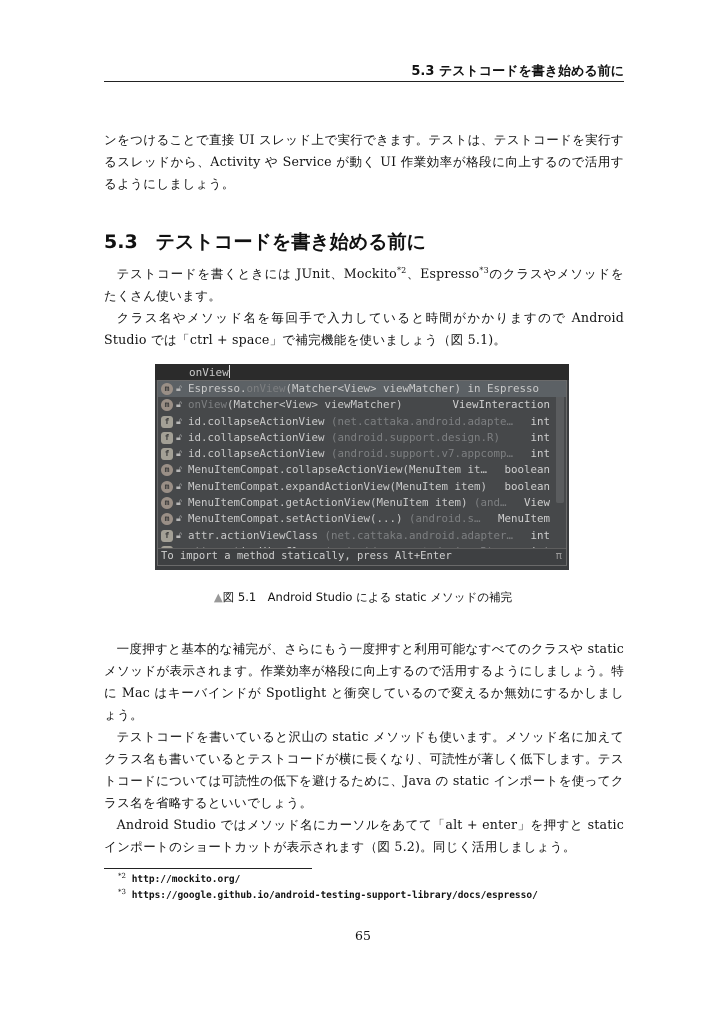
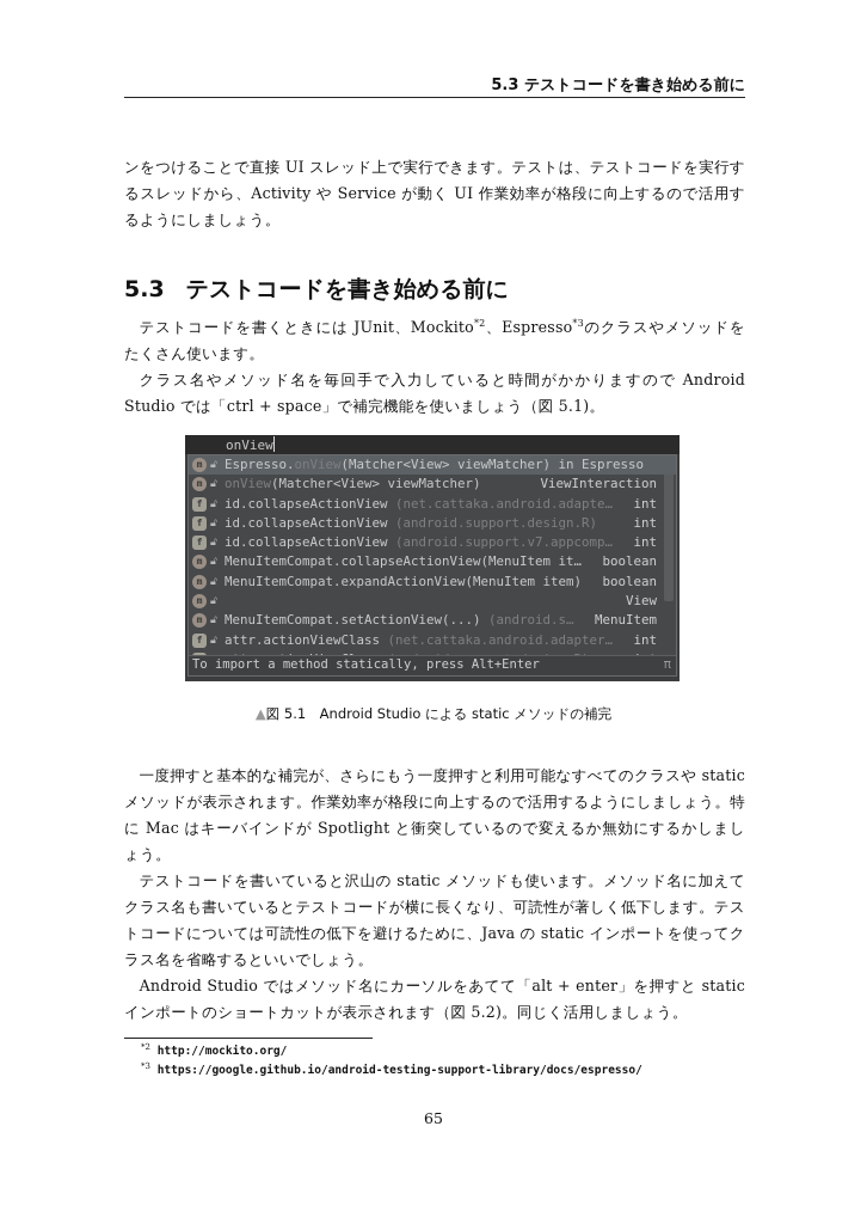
  5.3 テストコードを書き始める前に
  ンをつけることで直接 UI スレッド上で実行できます。テストは、テストコードを実行するスレッドから、Activity や Service が動く UI 作業効率が格段に向上するので活用するようにしましょう。
  5.3 テストコードを書き始める前に
  テストコードを書くときには JUnit、Mockito*2、Espresso*3のクラスやメソッドをたくさん使います。
  クラス名やメソッド名を毎回手で入力していると時間がかかりますので Android Studio では「ctrl + space」で補完機能を使いましょう（図 5.1)。
  onView
  m
  🔓︎
  Espresso.onView(Matcher<View> viewMatcher) in Espresso
  m
  🔓︎
  onView(Matcher<View> viewMatcher)
  ViewInteraction
  f
  🔓︎
  id.collapseActionView (net.cattaka.android.adapte…
  int
  f
  🔓︎
  id.collapseActionView (android.support.design.R)
  int
  f
  🔓︎
  id.collapseActionView (android.support.v7.appcomp…
  int
  m
  🔓︎
  MenuItemCompat.collapseActionView(MenuItem it…
  boolean
  m
  🔓︎
  MenuItemCompat.expandActionView(MenuItem item)
  boolean
  m
  🔓︎
- MenuItemCompat.getActionView(MenuItem item) (and…
  View
  m
  🔓︎
  MenuItemCompat.setActionView(...) (android.s…
  MenuItem
  f
  🔓︎
  attr.actionViewClass (net.cattaka.android.adapter…
  int
  To import a method statically, press Alt+Enter
  π
  ▲図 5.1 Android Studio による static メソッドの補完
  一度押すと基本的な補完が、さらにもう一度押すと利用可能なすべてのクラスや static メソッドが表示されます。作業効率が格段に向上するので活用するようにしましょう。特に Mac はキーバインドが Spotlight と衝突しているので変えるか無効にするかしましょう。
  テストコードを書いていると沢山の static メソッドも使います。メソッド名に加えてクラス名も書いているとテストコードが横に長くなり、可読性が著しく低下します。テストコードについては可読性の低下を避けるために、Java の static インポートを使ってクラス名を省略するといいでしょう。
  Android Studio ではメソッド名にカーソルをあてて「alt + enter」を押すと static インポートのショートカットが表示されます（図 5.2)。同じく活用しましょう。
  *2 http://mockito.org/
  *3 https://google.github.io/android-testing-support-library/docs/espresso/
  65
